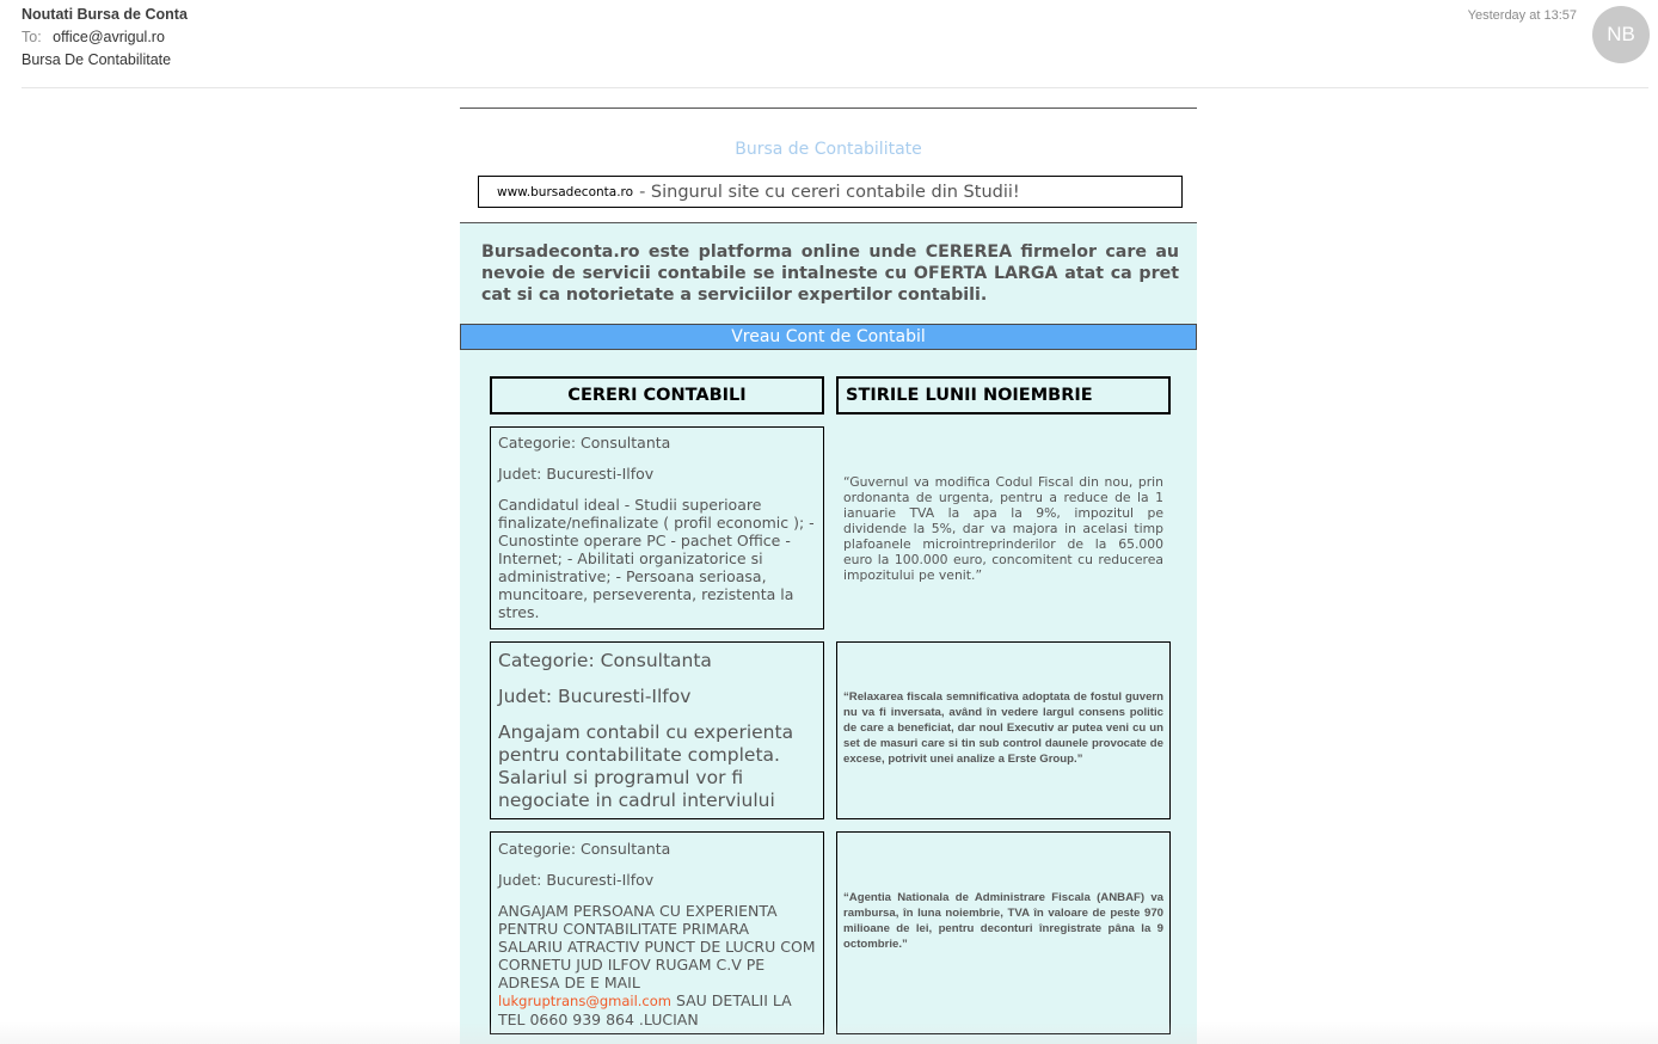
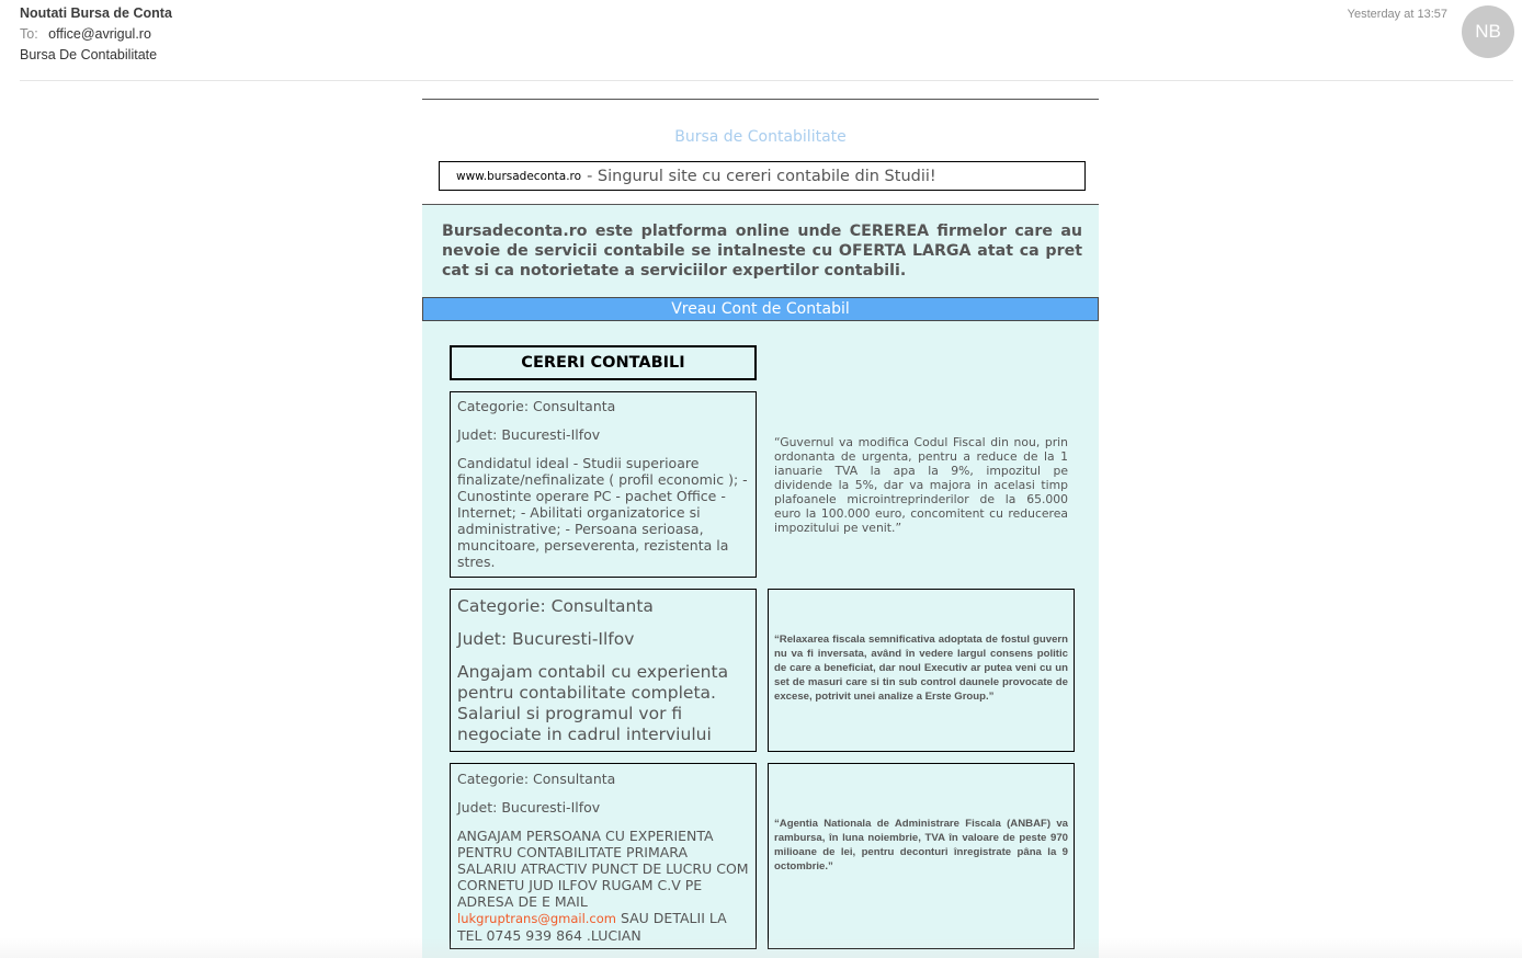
  Noutati Bursa de Conta
  To: office@avrigul.ro
  Bursa De Contabilitate
  Yesterday at 13:57
  NB
  Bursa de Contabilitate
  www.bursadeconta.ro
  - Singurul site cu cereri contabile din Studii!
  Bursadeconta.ro este platforma online unde CEREREA firmelor care au nevoie de servicii contabile se intalneste cu OFERTA LARGA atat ca pret cat si ca notorietate a serviciilor expertilor contabili.
  Vreau Cont de Contabil
  CERERI CONTABILI
- STIRILE LUNII NOIEMBRIE
  Categorie: Consultanta
  Judet: Bucuresti-Ilfov
  Candidatul ideal - Studii superioare finalizate/nefinalizate ( profil economic ); - Cunostinte operare PC - pachet Office - Internet; - Abilitati organizatorice si administrative; - Persoana serioasa, muncitoare, perseverenta, rezistenta la stres.
  Categorie: Consultanta
  Judet: Bucuresti-Ilfov
  Angajam contabil cu experienta pentru contabilitate completa. Salariul si programul vor fi negociate in cadrul interviului
  Categorie: Consultanta
  Judet: Bucuresti-Ilfov
- ANGAJAM PERSOANA CU EXPERIENTA PENTRU CONTABILITATE PRIMARA SALARIU ATRACTIV PUNCT DE LUCRU COM CORNETU JUD ILFOV RUGAM C.V PE ADRESA DE E MAIL lukgruptrans@gmail.com SAU DETALII LA TEL 0660 939 864 .LUCIAN
+ ANGAJAM PERSOANA CU EXPERIENTA PENTRU CONTABILITATE PRIMARA SALARIU ATRACTIV PUNCT DE LUCRU COM CORNETU JUD ILFOV RUGAM C.V PE ADRESA DE E MAIL lukgruptrans@gmail.com SAU DETALII LA TEL 0745 939 864 .LUCIAN
  “Guvernul va modifica Codul Fiscal din nou, prin ordonanta de urgenta, pentru a reduce de la 1 ianuarie TVA la apa la 9%, impozitul pe dividende la 5%, dar va majora in acelasi timp plafoanele microintreprinderilor de la 65.000 euro la 100.000 euro, concomitent cu reducerea impozitului pe venit.”
  “Relaxarea fiscala semnificativa adoptata de fostul guvern nu va fi inversata, având în vedere largul consens politic de care a beneficiat, dar noul Executiv ar putea veni cu un set de masuri care si tin sub control daunele provocate de excese, potrivit unei analize a Erste Group.”
  “Agentia Nationala de Administrare Fiscala (ANBAF) va rambursa, în luna noiembrie, TVA în valoare de peste 970 milioane de lei, pentru deconturi înregistrate pâna la 9 octombrie.”
